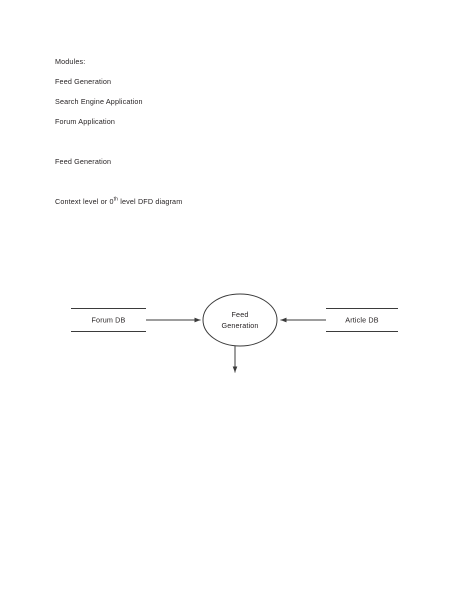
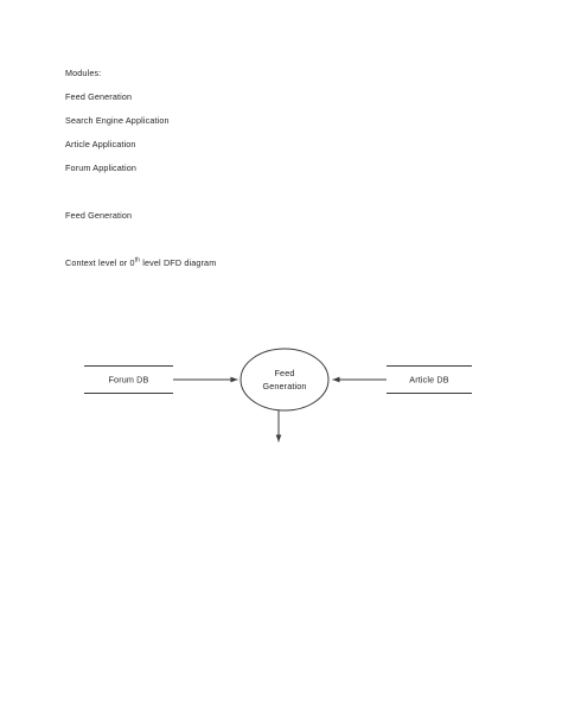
  Modules:
  Feed Generation
  Search Engine Application
+ Article Application
  Forum Application
  Feed Generation
  Context level or 0 level DFD diagram
  Forum DB
  Article DB
  Feed
  Generation
